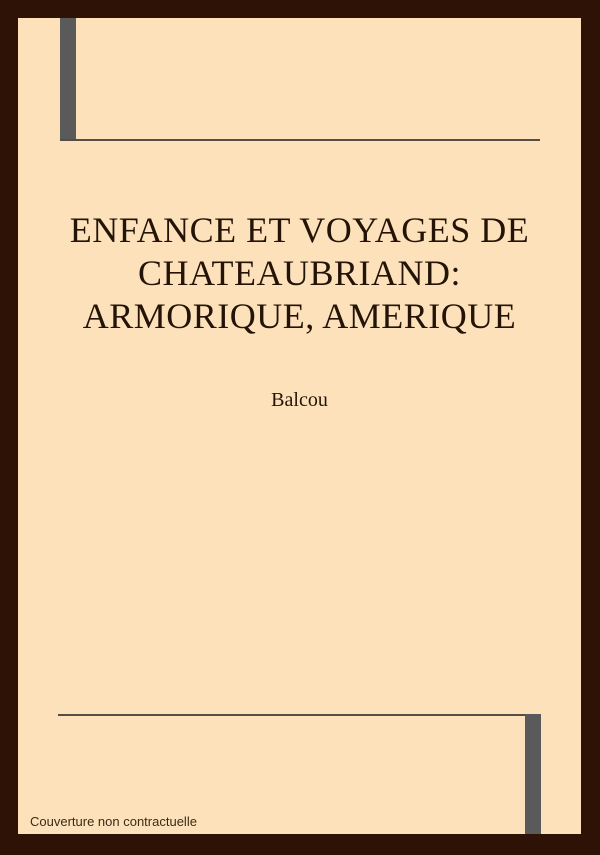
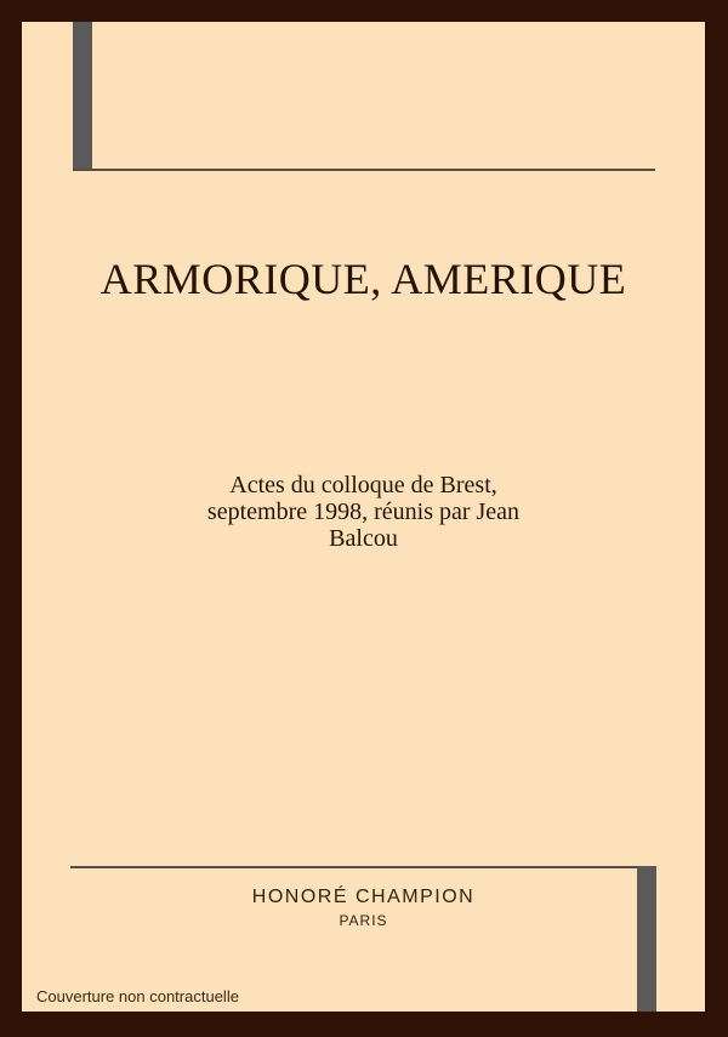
- ENFANCE ET VOYAGES DE
- CHATEAUBRIAND:
  ARMORIQUE, AMERIQUE
+ Actes du colloque de Brest,
+ septembre 1998, réunis par Jean
  Balcou
+ HONORÉ CHAMPION
+ PARIS
  Couverture non contractuelle
